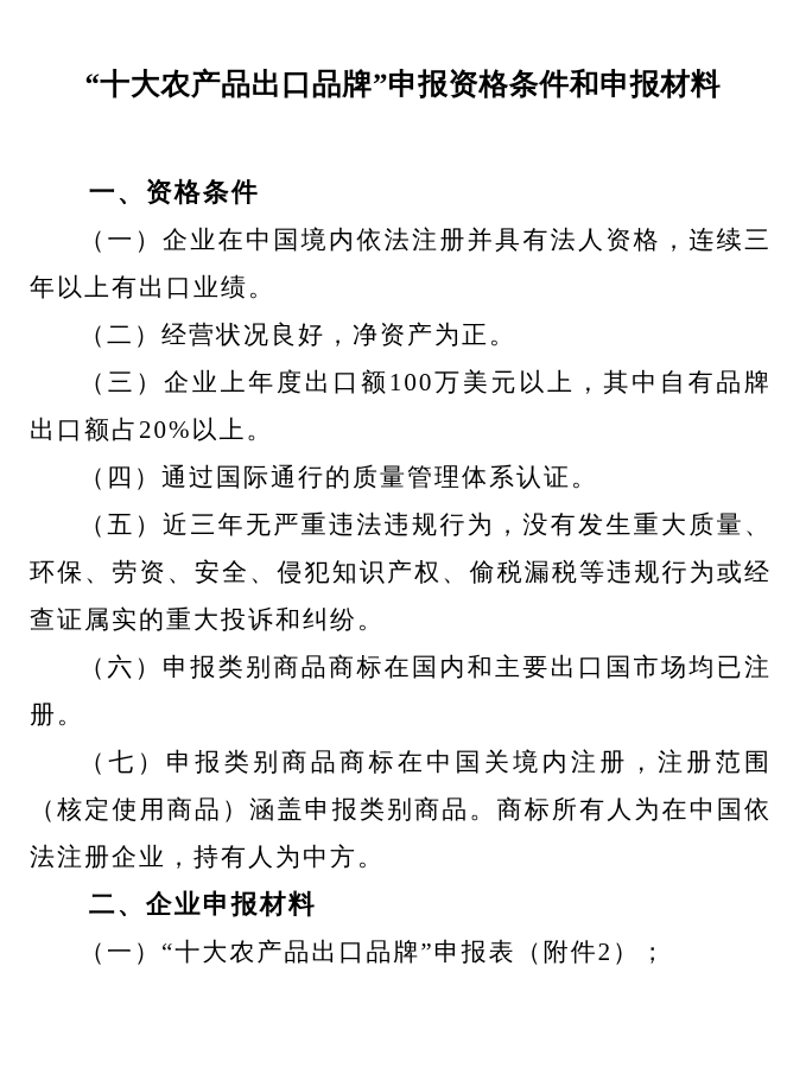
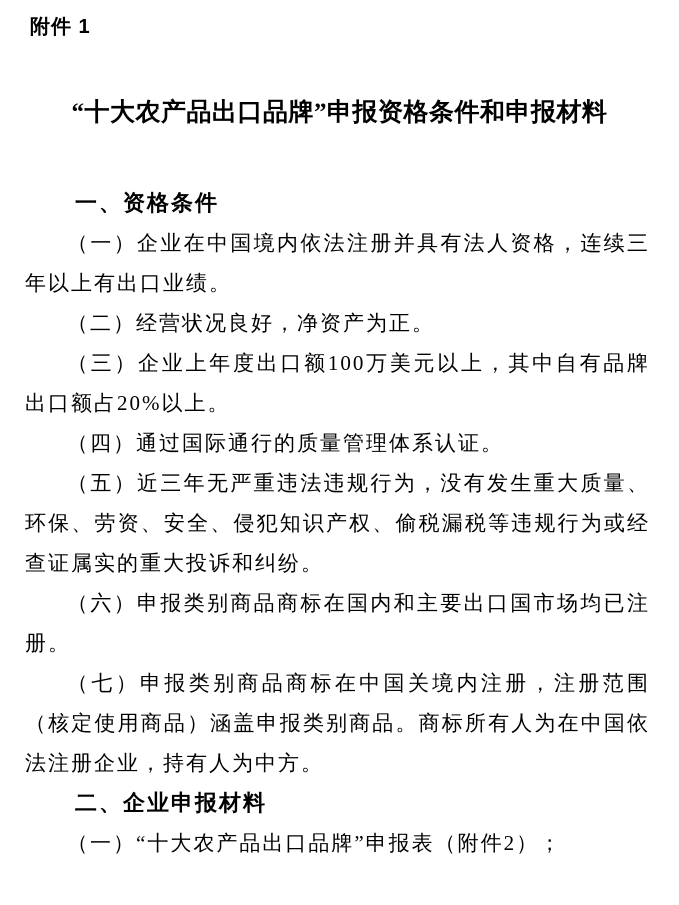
+ 附件 1
  “十大农产品出口品牌”申报资格条件和申报材料
  一、资格条件
  （一）企业在中国境内依法注册并具有法人资格，连续三年以上有出口业绩。
  （二）经营状况良好，净资产为正。
  （三）企业上年度出口额100万美元以上，其中自有品牌出口额占20%以上。
  （四）通过国际通行的质量管理体系认证。
  （五）近三年无严重违法违规行为，没有发生重大质量、环保、劳资、安全、侵犯知识产权、偷税漏税等违规行为或经查证属实的重大投诉和纠纷。
  （六）申报类别商品商标在国内和主要出口国市场均已注册。
  （七）申报类别商品商标在中国关境内注册，注册范围（核定使用商品）涵盖申报类别商品。商标所有人为在中国依法注册企业，持有人为中方。
  二、企业申报材料
  （一）“十大农产品出口品牌”申报表（附件2）；
